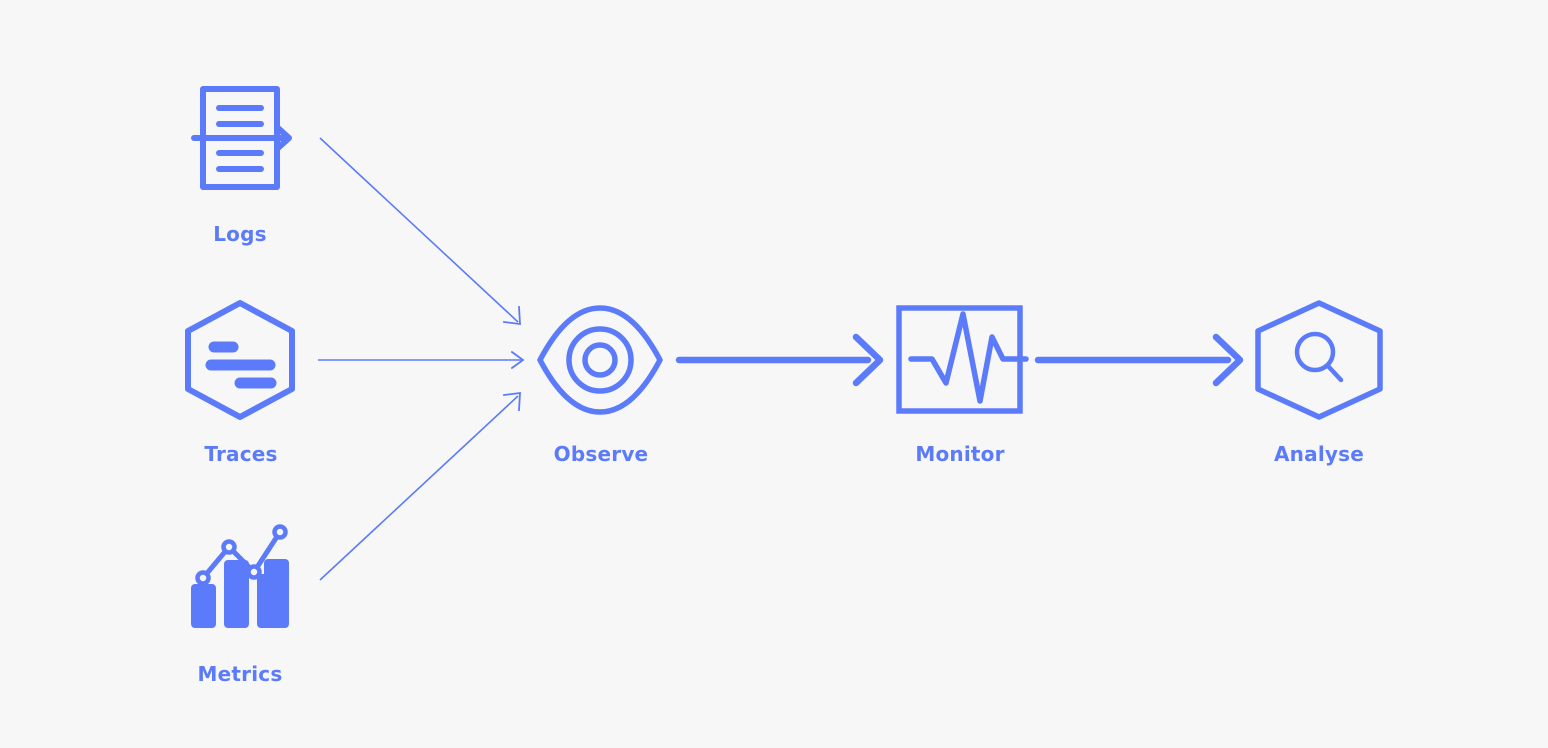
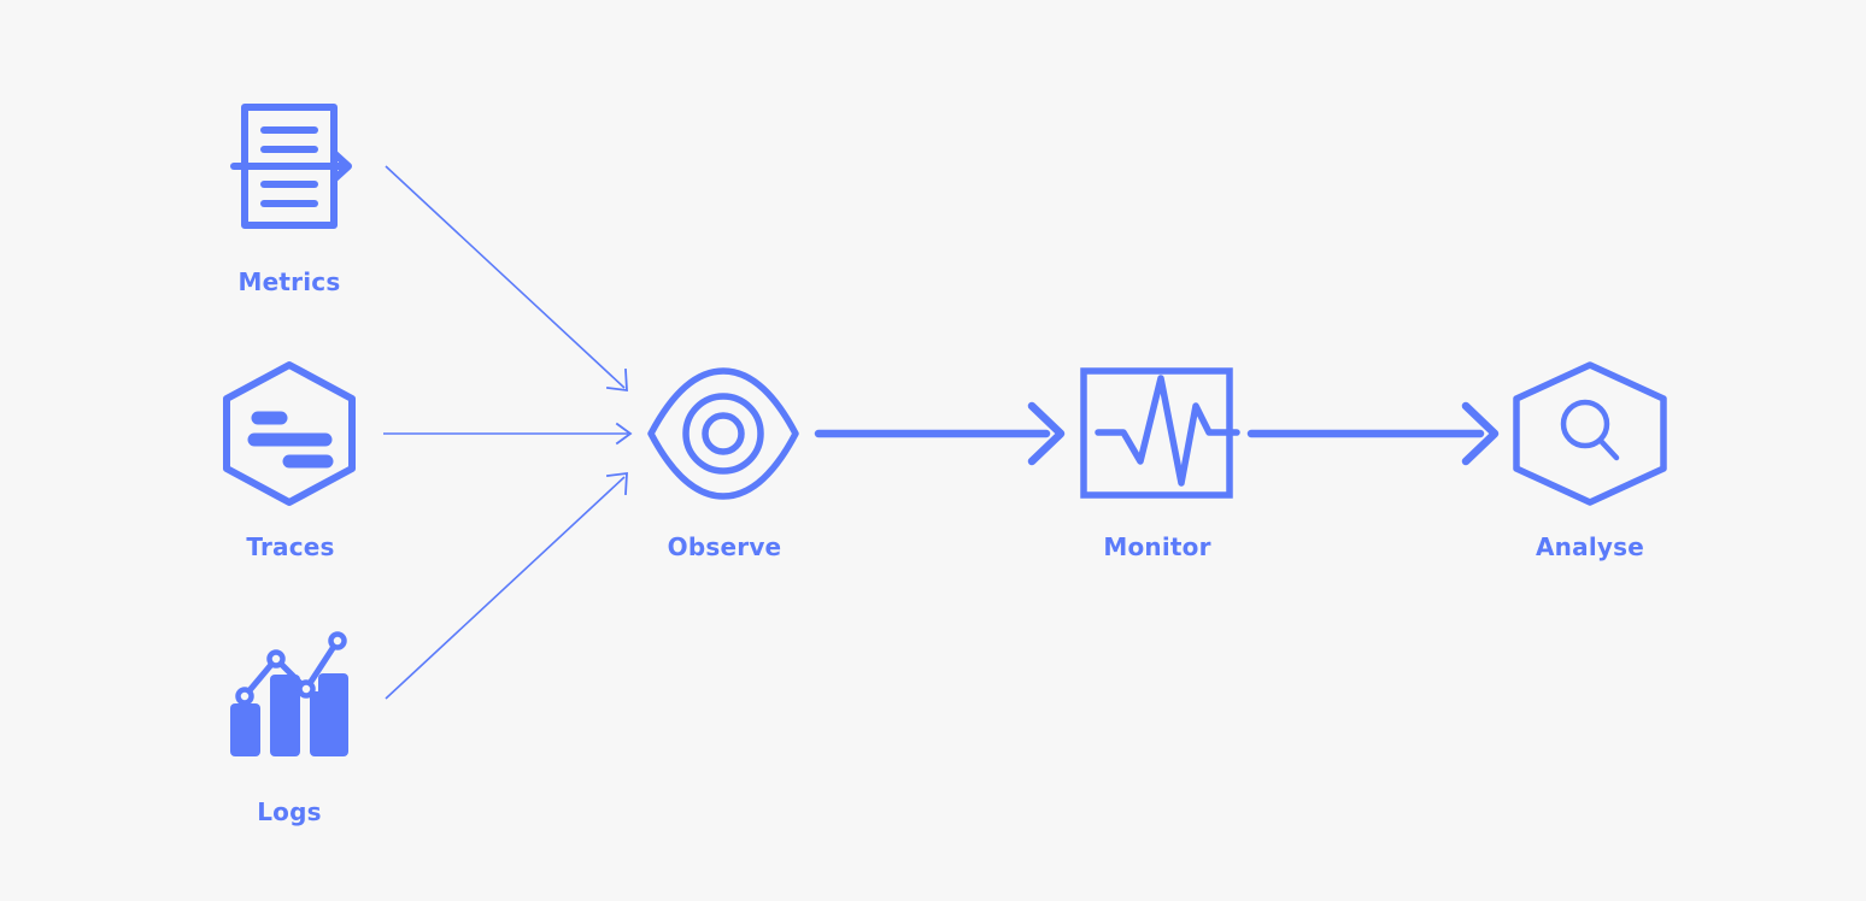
- Logs
+ Metrics
  Traces
- Metrics
+ Logs
  Observe
  Monitor
  Analyse
